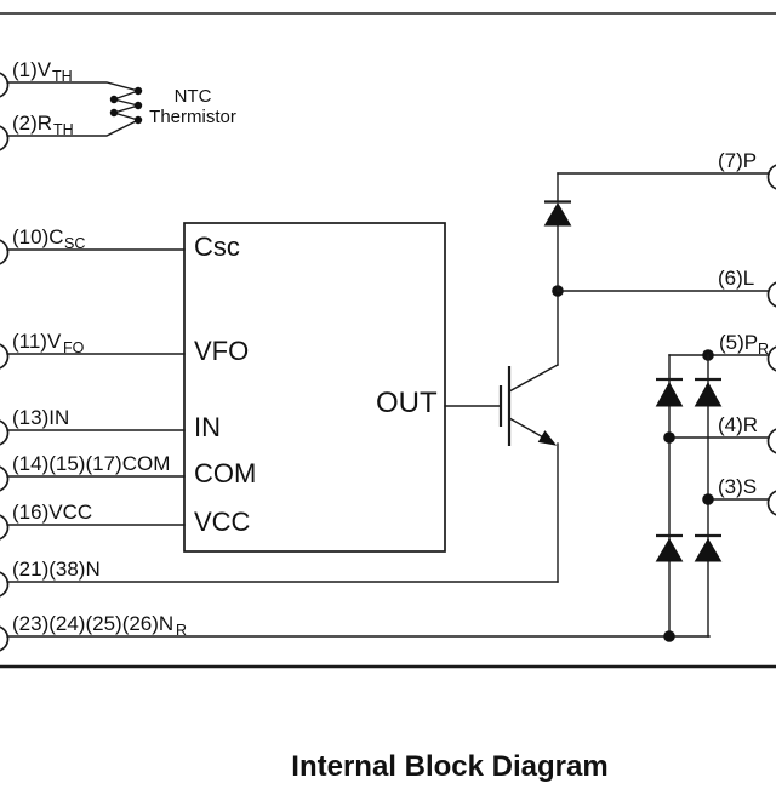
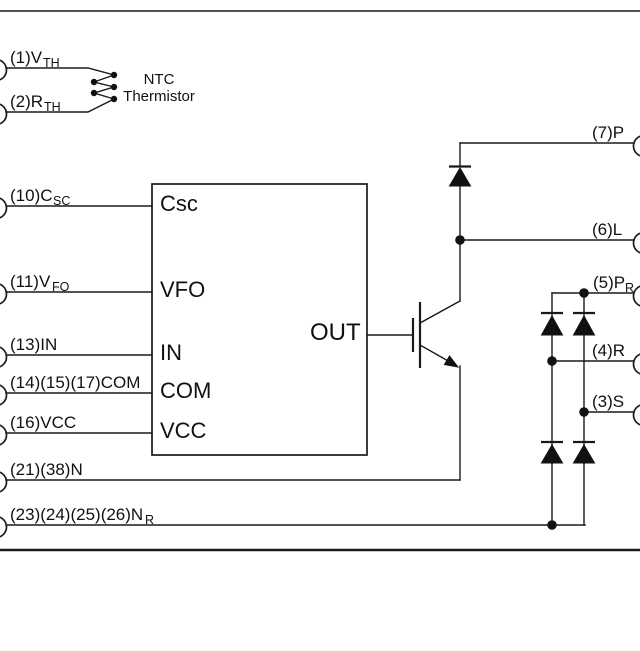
  NTC
  Thermistor
  Csc
  VFO
  IN
  COM
  VCC
  OUT
  (1)V
  TH
  (2)R
  TH
  (10)C
  SC
  (11)V
  FO
  (13)IN
  (14)(15)(17)COM
  (16)VCC
  (21)(38)N
  (23)(24)(25)(26)N
  R
  (7)P
  (6)L
  (5)P
  R
  (4)R
  (3)S
- Internal Block Diagram
